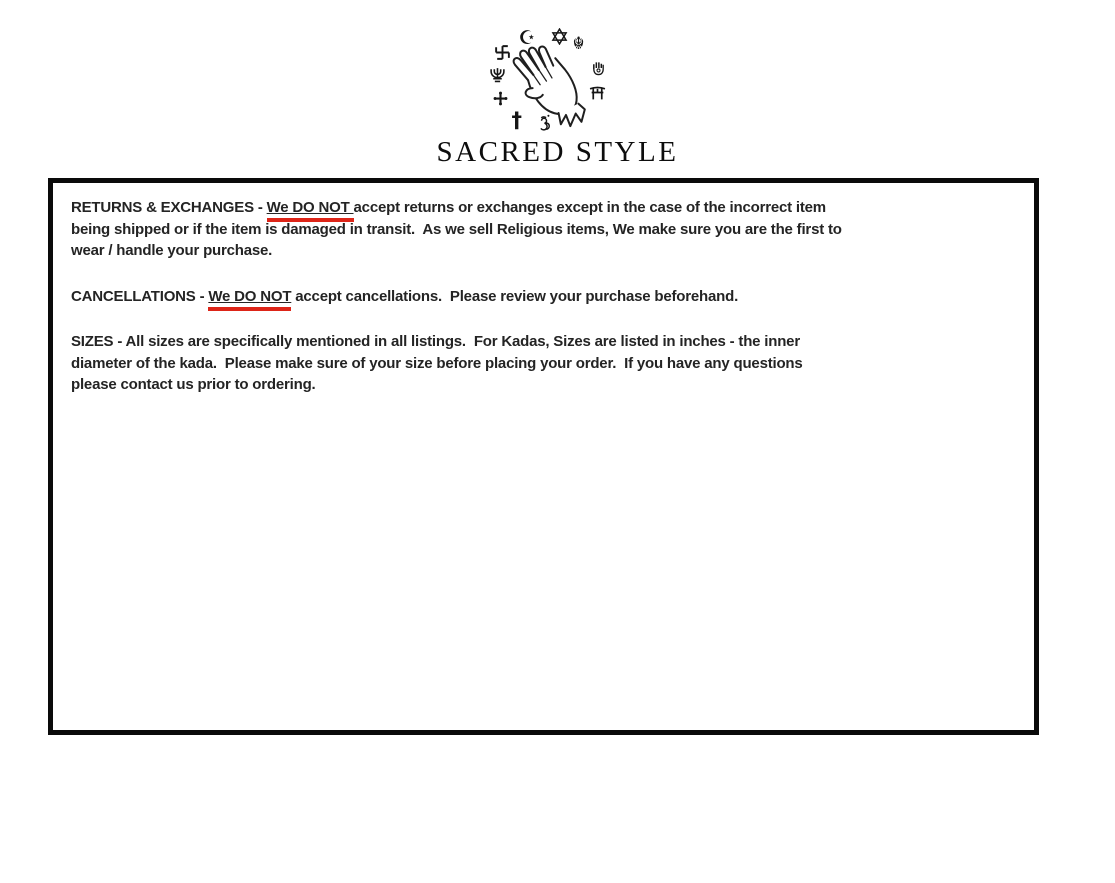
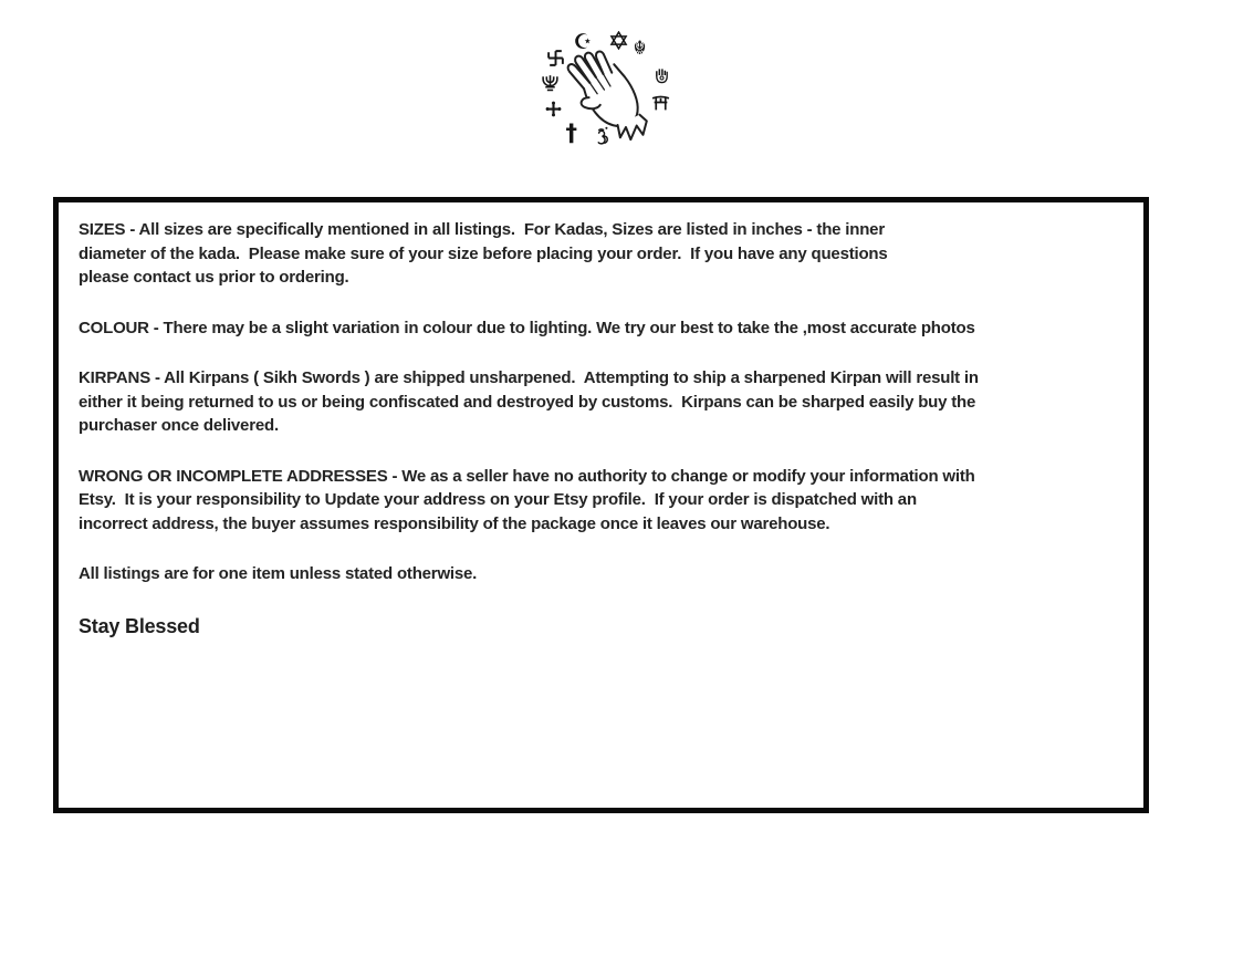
  ☪
  ☬
  †
- SACRED STYLE
- RETURNS & EXCHANGES - We DO NOT accept returns or exchanges except in the case of the incorrect item
- being shipped or if the item is damaged in transit. As we sell Religious items, We make sure you are the first to
- wear / handle your purchase.
- CANCELLATIONS - We DO NOT accept cancellations. Please review your purchase beforehand.
  SIZES - All sizes are specifically mentioned in all listings. For Kadas, Sizes are listed in inches - the inner
  diameter of the kada. Please make sure of your size before placing your order. If you have any questions
  please contact us prior to ordering.
+ COLOUR - There may be a slight variation in colour due to lighting. We try our best to take the ,most accurate photos
+ KIRPANS - All Kirpans ( Sikh Swords ) are shipped unsharpened. Attempting to ship a sharpened Kirpan will result in
+ either it being returned to us or being confiscated and destroyed by customs. Kirpans can be sharped easily buy the
+ purchaser once delivered.
+ WRONG OR INCOMPLETE ADDRESSES - We as a seller have no authority to change or modify your information with
+ Etsy. It is your responsibility to Update your address on your Etsy profile. If your order is dispatched with an
+ incorrect address, the buyer assumes responsibility of the package once it leaves our warehouse.
+ All listings are for one item unless stated otherwise.
+ Stay Blessed
